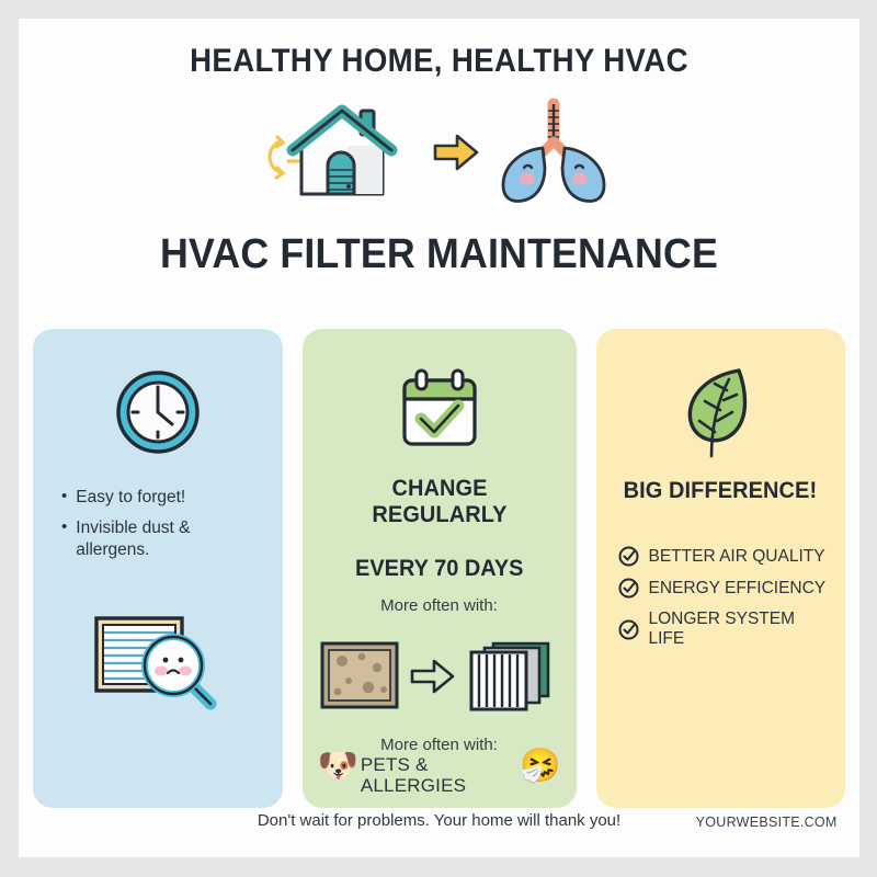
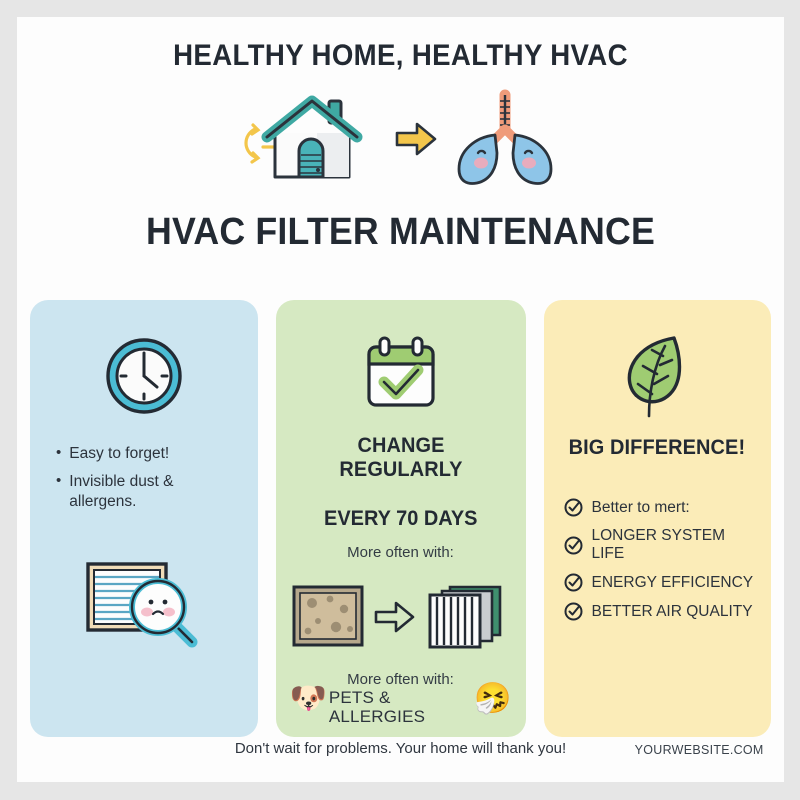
  HEALTHY HOME, HEALTHY HVAC
  HVAC FILTER MAINTENANCE
  •
  Easy to forget!
  •
  Invisible dust & allergens.
  CHANGE REGULARLY
  EVERY 70 DAYS
  More often with:
  🐶
  More often with:
  PETS & ALLERGIES
  🤧
  BIG DIFFERENCE!
+ Better to mert:
- BETTER AIR QUALITY
+ LONGER SYSTEM LIFE
  ENERGY EFFICIENCY
- LONGER SYSTEM LIFE
+ BETTER AIR QUALITY
  Don't wait for problems. Your home will thank you!
  YOURWEBSITE.COM
